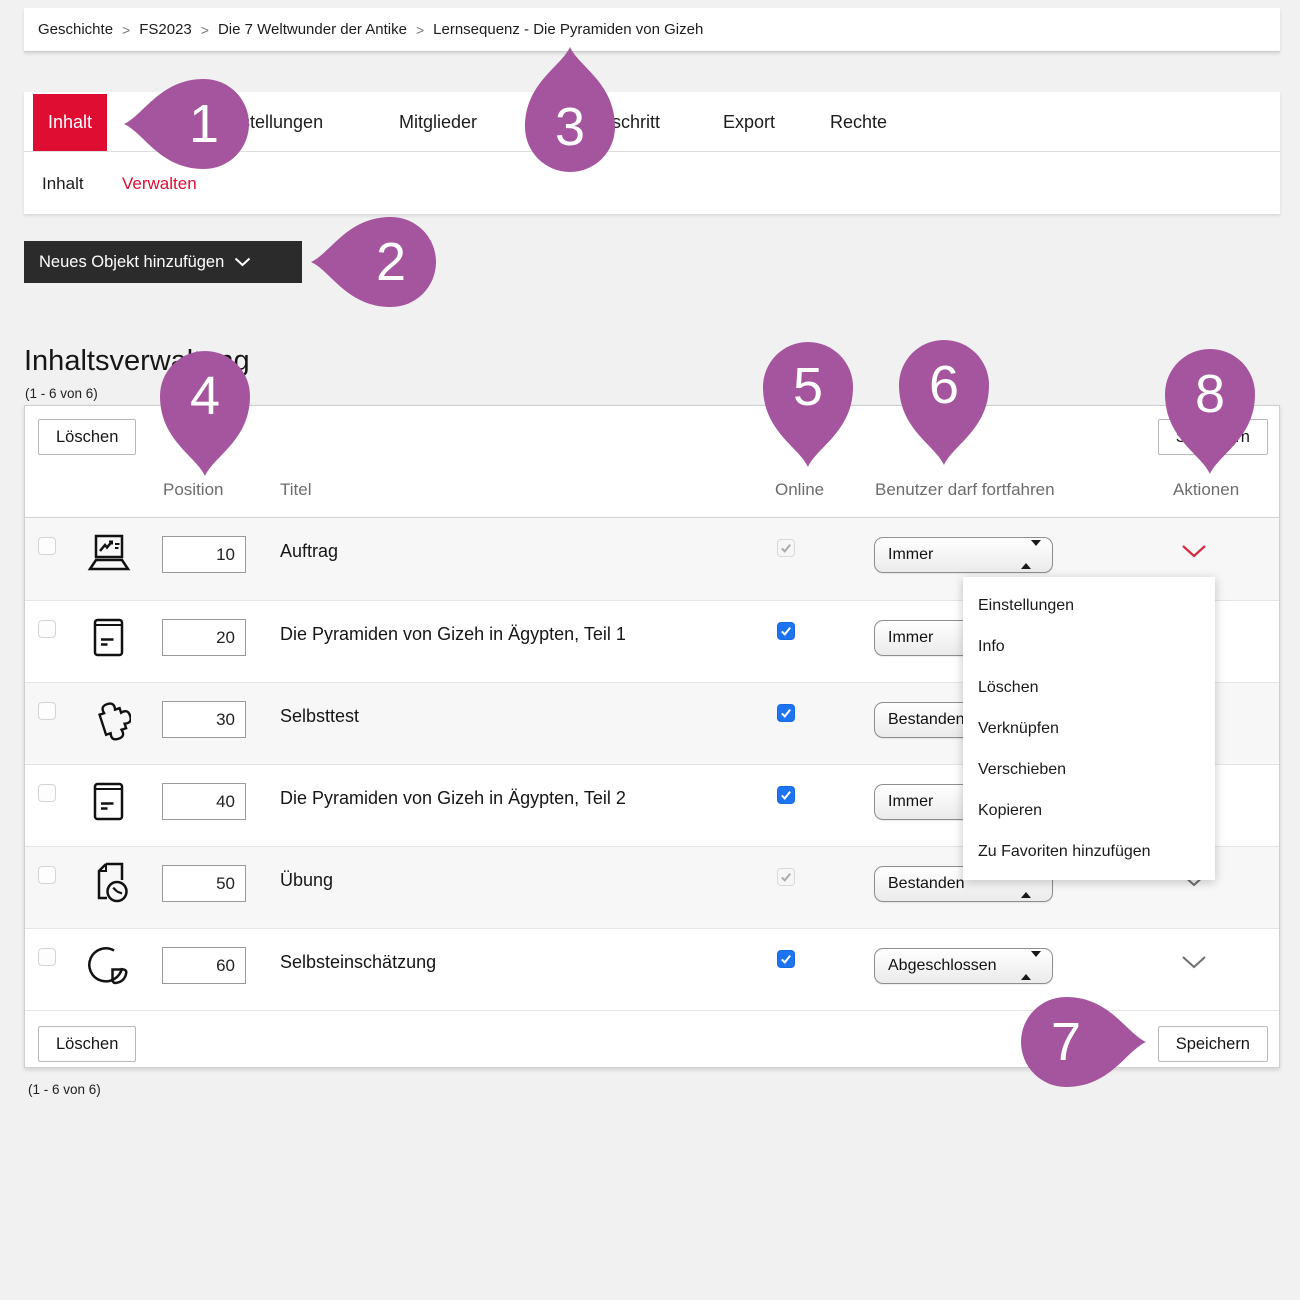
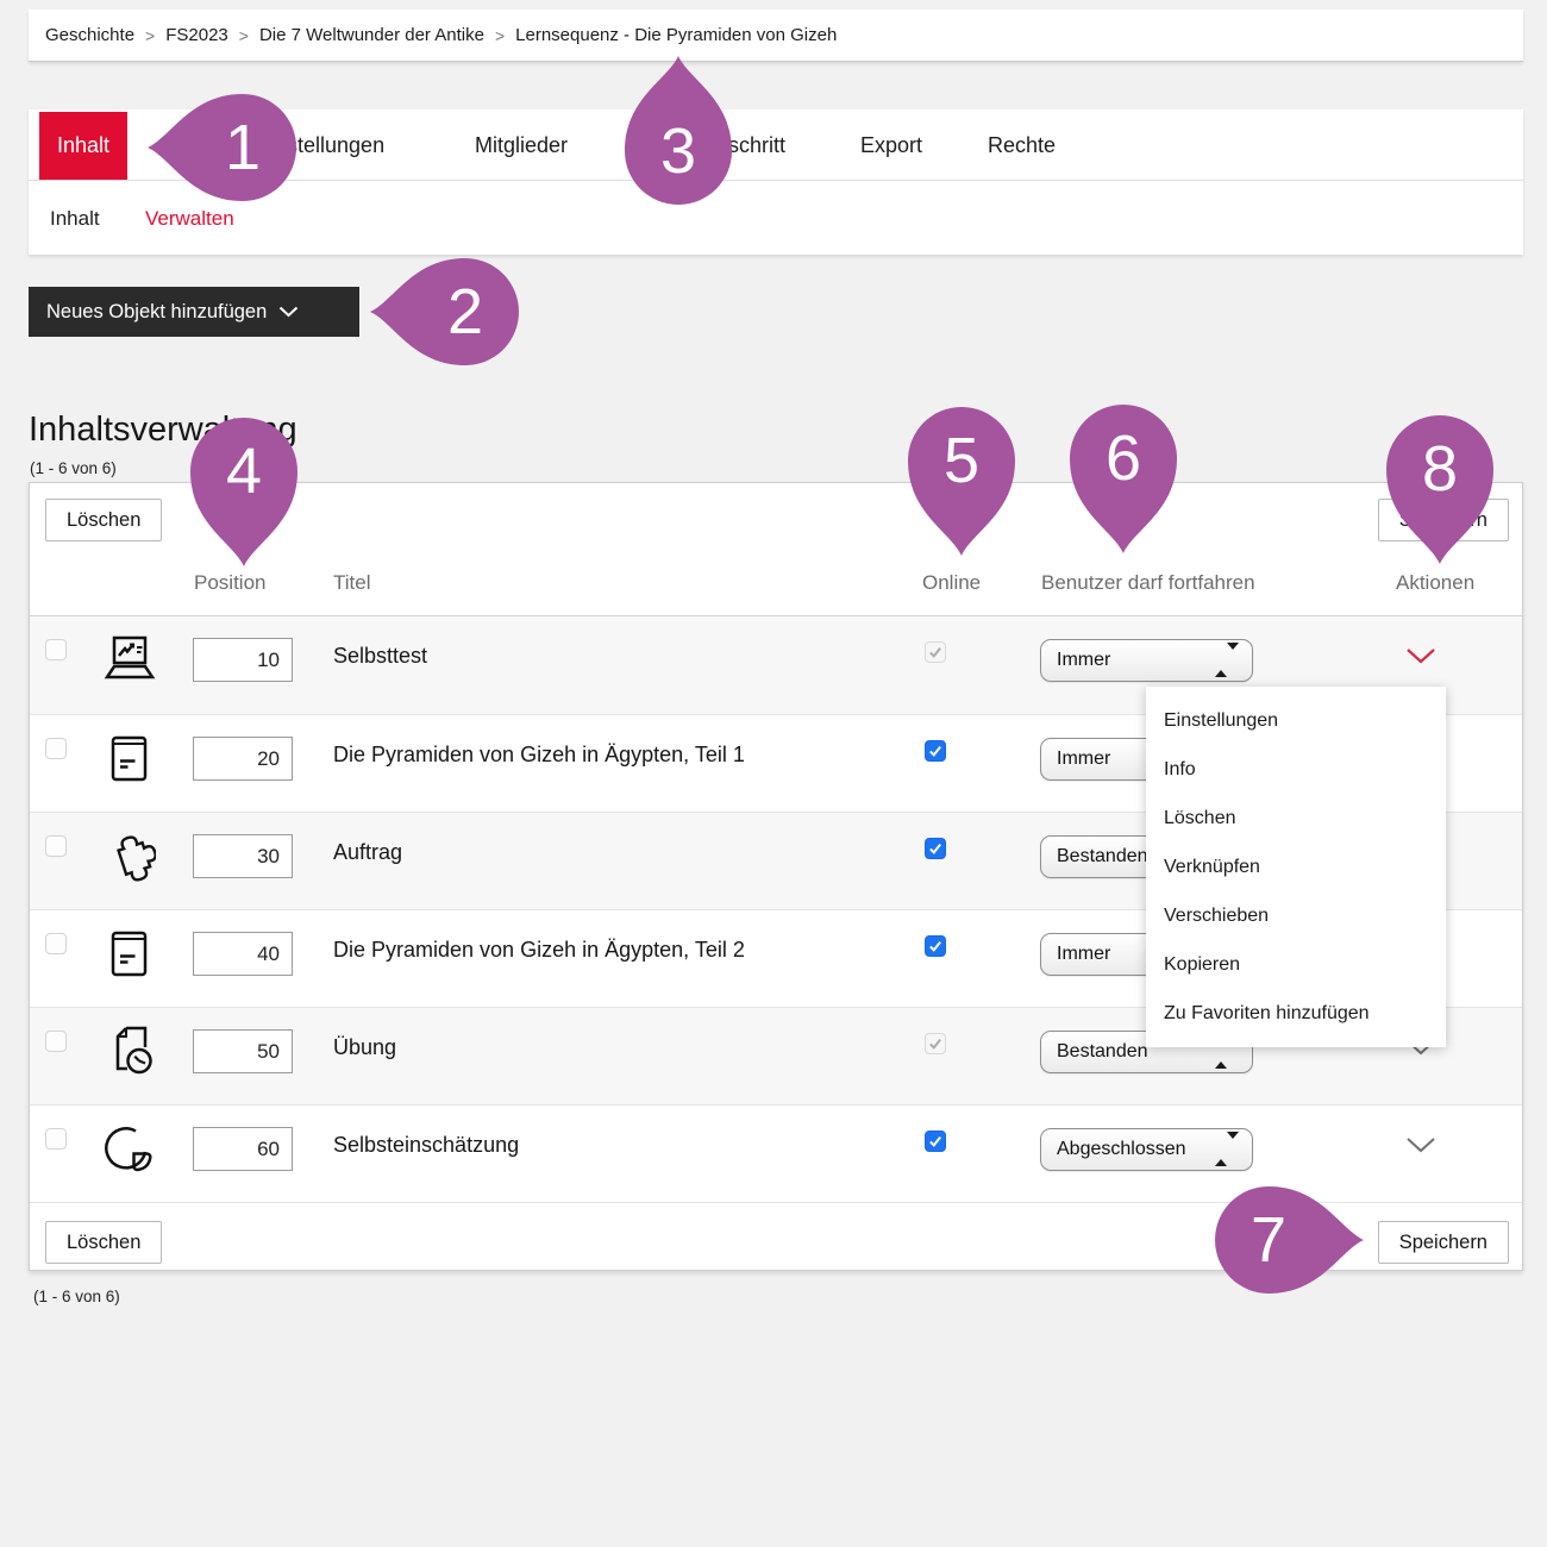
  Geschichte
  >
  FS2023
  >
  Die 7 Weltwunder der Antike
  >
  Lernsequenz - Die Pyramiden von Gizeh
  Inhalt
  Mitglieder
  Export
  Rechte
  Inhalt
  Verwalten
  Neues Objekt hinzufügen
  Inhaltsverwg
  (1 - 6 von 6)
  Löschen
  Position
  Titel
  Online
  Benutzer darf fortfahren
  Aktionen
  10
- Auftrag
+ Selbsttest
  Immer
  20
  Die Pyramiden von Gizeh in Ägypten, Teil 1
  Immer
  30
- Selbsttest
+ Auftrag
  Bestanden
  40
  Die Pyramiden von Gizeh in Ägypten, Teil 2
  Immer
  50
  Übung
  Bestanden
  60
  Selbsteinschätzung
  Abgeschlossen
  Löschen
  Speichern
  (1 - 6 von 6)
  Einstellungen
  Info
  Löschen
  Verknüpfen
  Verschieben
  Kopieren
  Zu Favoriten hinzufügen
  1
  2
  3
  4
  5
  6
  7
  8
